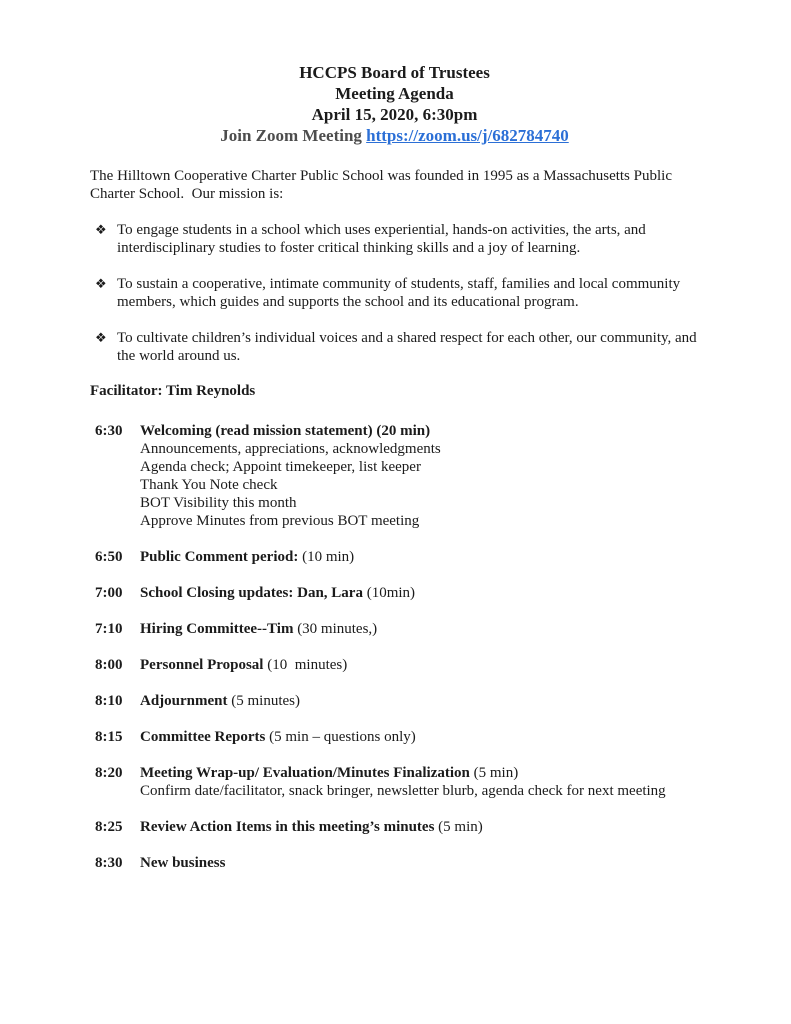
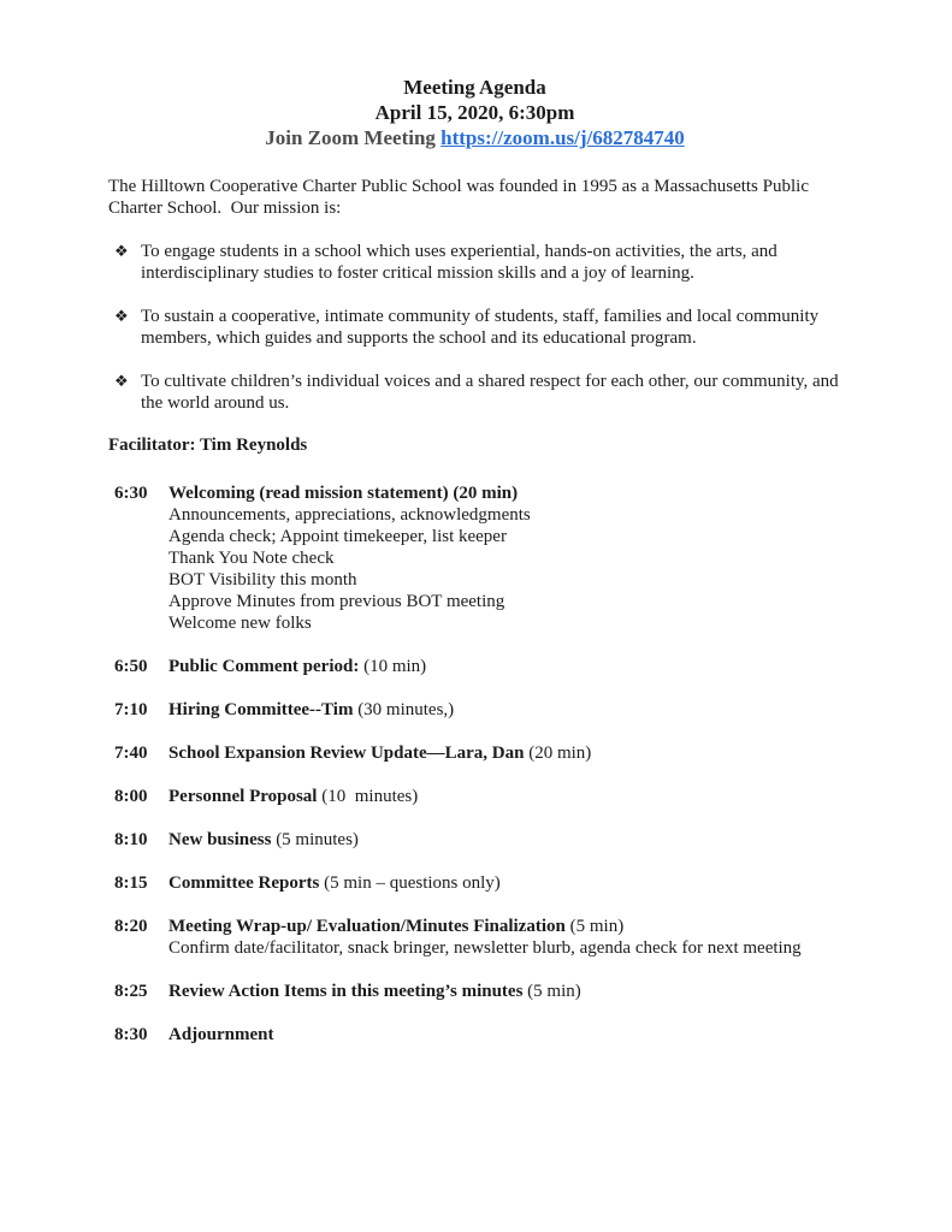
- HCCPS Board of Trustees
  Meeting Agenda
  April 15, 2020, 6:30pm
  Join Zoom Meeting https://zoom.us/j/682784740
  The Hilltown Cooperative Charter Public School was founded in 1995 as a Massachusetts Public Charter School. Our mission is:
  ❖
- To engage students in a school which uses experiential, hands-on activities, the arts, and interdisciplinary studies to foster critical thinking skills and a joy of learning.
+ To engage students in a school which uses experiential, hands-on activities, the arts, and interdisciplinary studies to foster critical mission skills and a joy of learning.
  ❖
  To sustain a cooperative, intimate community of students, staff, families and local community members, which guides and supports the school and its educational program.
  ❖
  To cultivate children’s individual voices and a shared respect for each other, our community, and the world around us.
  Facilitator: Tim Reynolds
  6:30
  Welcoming (read mission statement) (20 min)
  Announcements, appreciations, acknowledgments
  Agenda check; Appoint timekeeper, list keeper
  Thank You Note check
  BOT Visibility this month
  Approve Minutes from previous BOT meeting
+ Welcome new folks
  6:50
  Public Comment period: (10 min)
- 7:00
- School Closing updates: Dan, Lara (10min)
  7:10
  Hiring Committee--Tim (30 minutes,)
+ 7:40
+ School Expansion Review Update—Lara, Dan (20 min)
  8:00
  Personnel Proposal (10 minutes)
  8:10
- Adjournment (5 minutes)
+ New business (5 minutes)
  8:15
  Committee Reports (5 min – questions only)
  8:20
  Meeting Wrap-up/ Evaluation/Minutes Finalization (5 min)
  Confirm date/facilitator, snack bringer, newsletter blurb, agenda check for next meeting
  8:25
  Review Action Items in this meeting’s minutes (5 min)
  8:30
- New business
+ Adjournment
